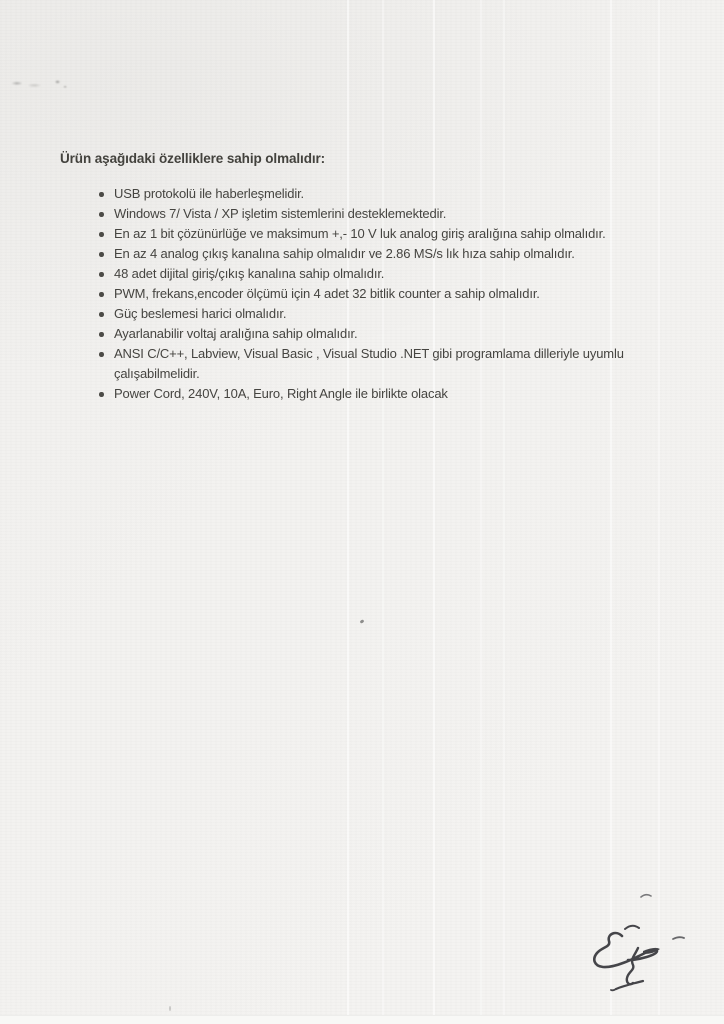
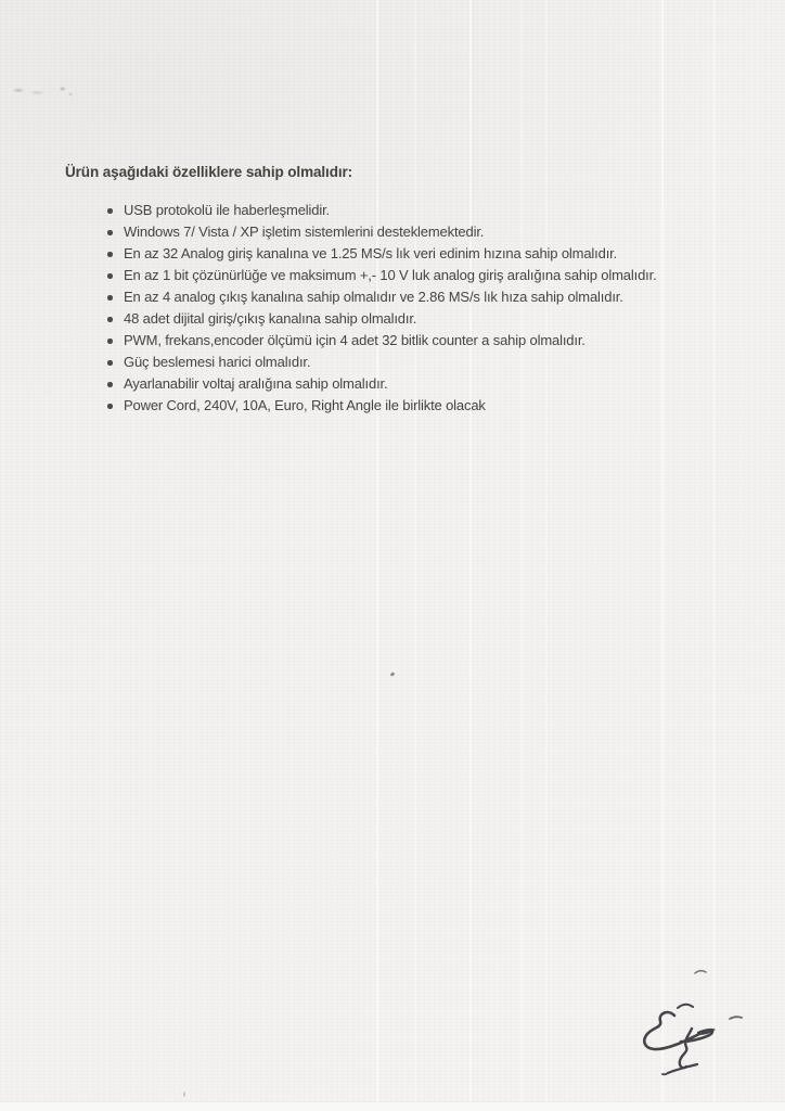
  Ürün aşağıdaki özelliklere sahip olmalıdır:
  USB protokolü ile haberleşmelidir.
  Windows 7/ Vista / XP işletim sistemlerini desteklemektedir.
+ En az 32 Analog giriş kanalına ve 1.25 MS/s lık veri edinim hızına sahip olmalıdır.
  En az 1 bit çözünürlüğe ve maksimum +,- 10 V luk analog giriş aralığına sahip olmalıdır.
  En az 4 analog çıkış kanalına sahip olmalıdır ve 2.86 MS/s lık hıza sahip olmalıdır.
  48 adet dijital giriş/çıkış kanalına sahip olmalıdır.
  PWM, frekans,encoder ölçümü için 4 adet 32 bitlik counter a sahip olmalıdır.
  Güç beslemesi harici olmalıdır.
  Ayarlanabilir voltaj aralığına sahip olmalıdır.
- ANSI C/C++, Labview, Visual Basic , Visual Studio .NET gibi programlama dilleriyle uyumlu çalışabilmelidir.
  Power Cord, 240V, 10A, Euro, Right Angle ile birlikte olacak
